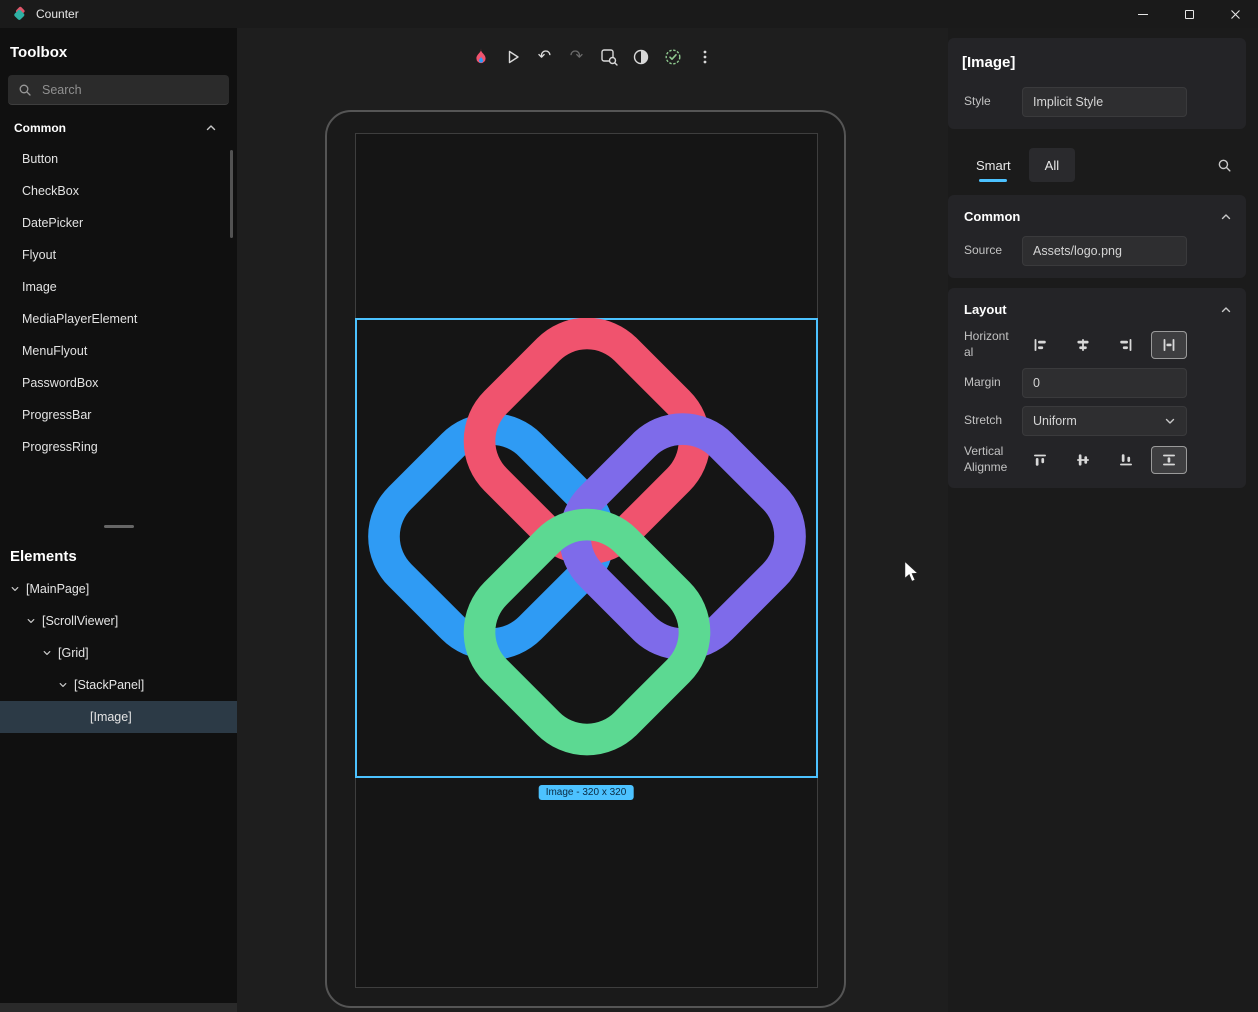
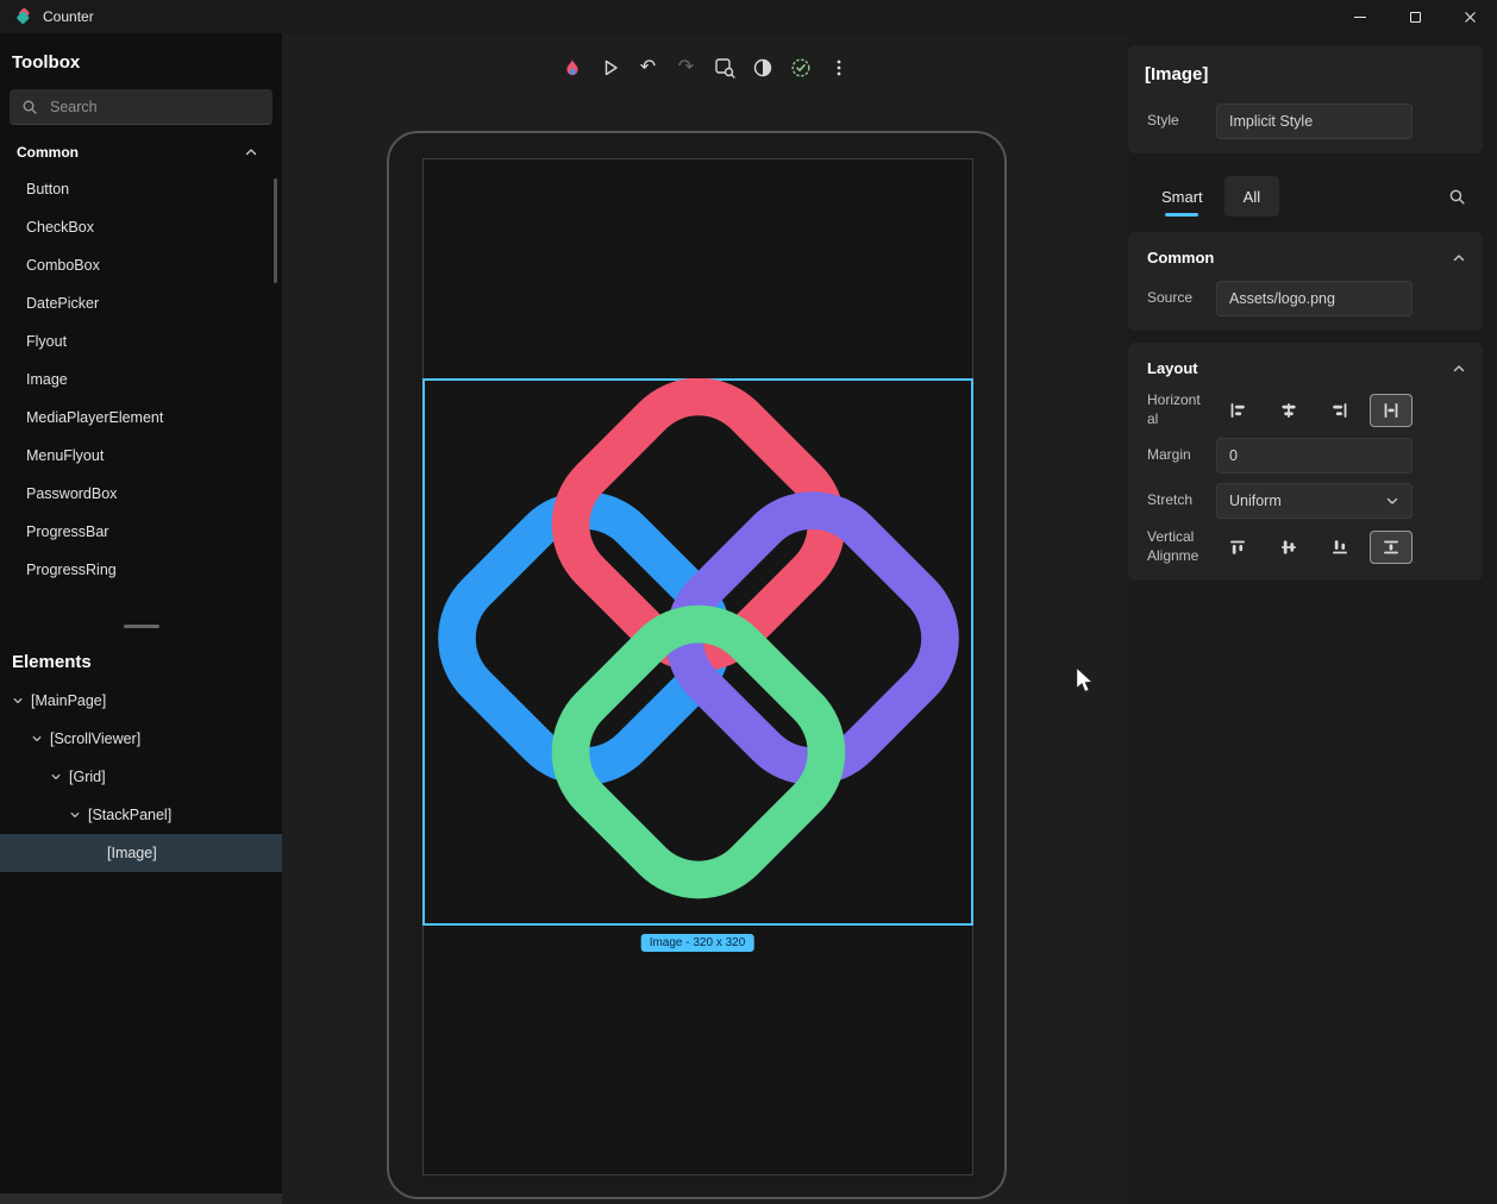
  Counter
  Toolbox
  Search
  Common
  Button
  CheckBox
+ ComboBox
  DatePicker
  Flyout
  Image
  MediaPlayerElement
  MenuFlyout
  PasswordBox
  ProgressBar
  ProgressRing
  Elements
  [MainPage]
  [ScrollViewer]
  [Grid]
  [StackPanel]
  [Image]
  ↶
  ↷
  Image - 320 x 320
  [Image]
  Style
  Implicit Style
  Smart
  All
  Common
  Source
  Assets/logo.png
  Layout
  Horizontal
  Margin
  0
  Stretch
  Uniform
  Vertical Alignme
